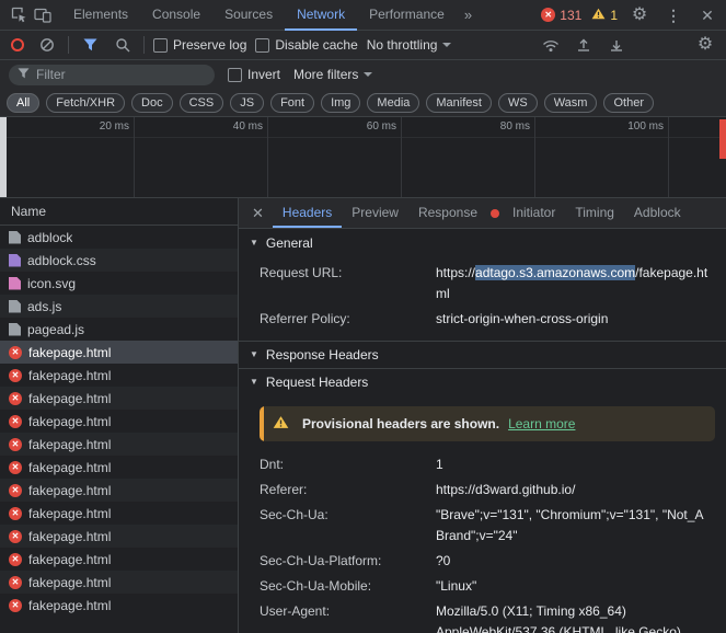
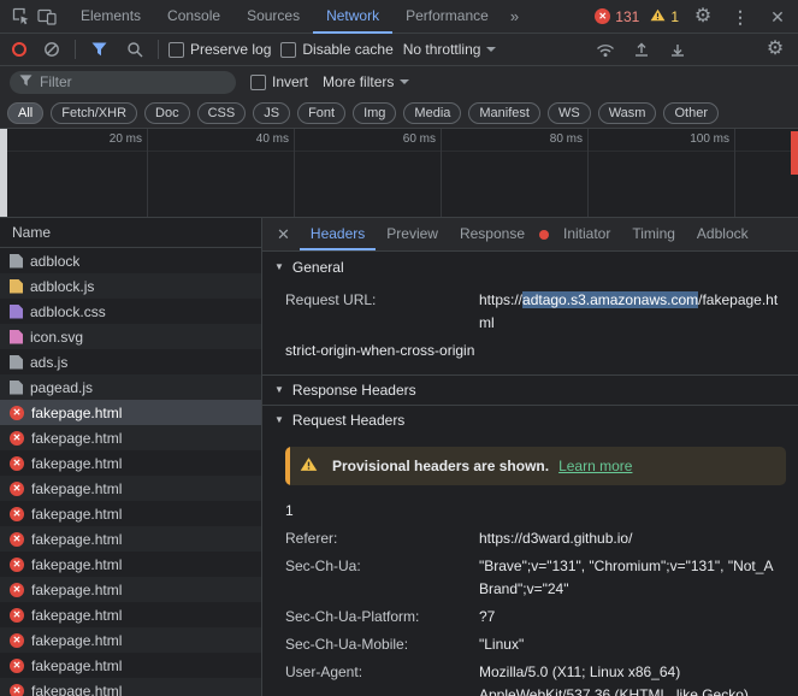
  Elements
  Console
  Sources
  Network
  Performance
  »
  ✕
  131
  1
  ⚙
  ⋮
  ✕
  Preserve log
  Disable cache
  No throttling
  ⚙
  Filter
  Invert
  More filters
  All
  Fetch/XHR
  Doc
  CSS
  JS
  Font
  Img
  Media
  Manifest
  WS
  Wasm
  Other
  20 ms
  40 ms
  60 ms
  80 ms
  100 ms
  Name
  adblock
+ adblock.js
  adblock.css
  icon.svg
  ads.js
  pagead.js
  ✕
  fakepage.html
  ✕
  fakepage.html
  ✕
  fakepage.html
  ✕
  fakepage.html
  ✕
  fakepage.html
  ✕
  fakepage.html
  ✕
  fakepage.html
  ✕
  fakepage.html
  ✕
  fakepage.html
  ✕
  fakepage.html
  ✕
  fakepage.html
  ✕
  fakepage.html
  ✕
  Headers
  Preview
  Response
  Initiator
  Timing
  Adblock
  ▼
  General
  Request URL:
  https://adtago.s3.amazonaws.com/fakepage.html
- Referrer Policy:
  strict-origin-when-cross-origin
  ▼
  Response Headers
  ▼
  Request Headers
  Provisional headers are shown.
  Learn more
- Dnt:
  1
  Referer:
  https://d3ward.github.io/
  Sec-Ch-Ua:
  "Brave";v="131", "Chromium";v="131", "Not_A Brand";v="24"
  Sec-Ch-Ua-Platform:
- ?0
+ ?7
  Sec-Ch-Ua-Mobile:
  "Linux"
  User-Agent:
- Mozilla/5.0 (X11; Timing x86_64) AppleWebKit/537.36 (KHTML, like Gecko)
+ Mozilla/5.0 (X11; Linux x86_64) AppleWebKit/537.36 (KHTML, like Gecko)
